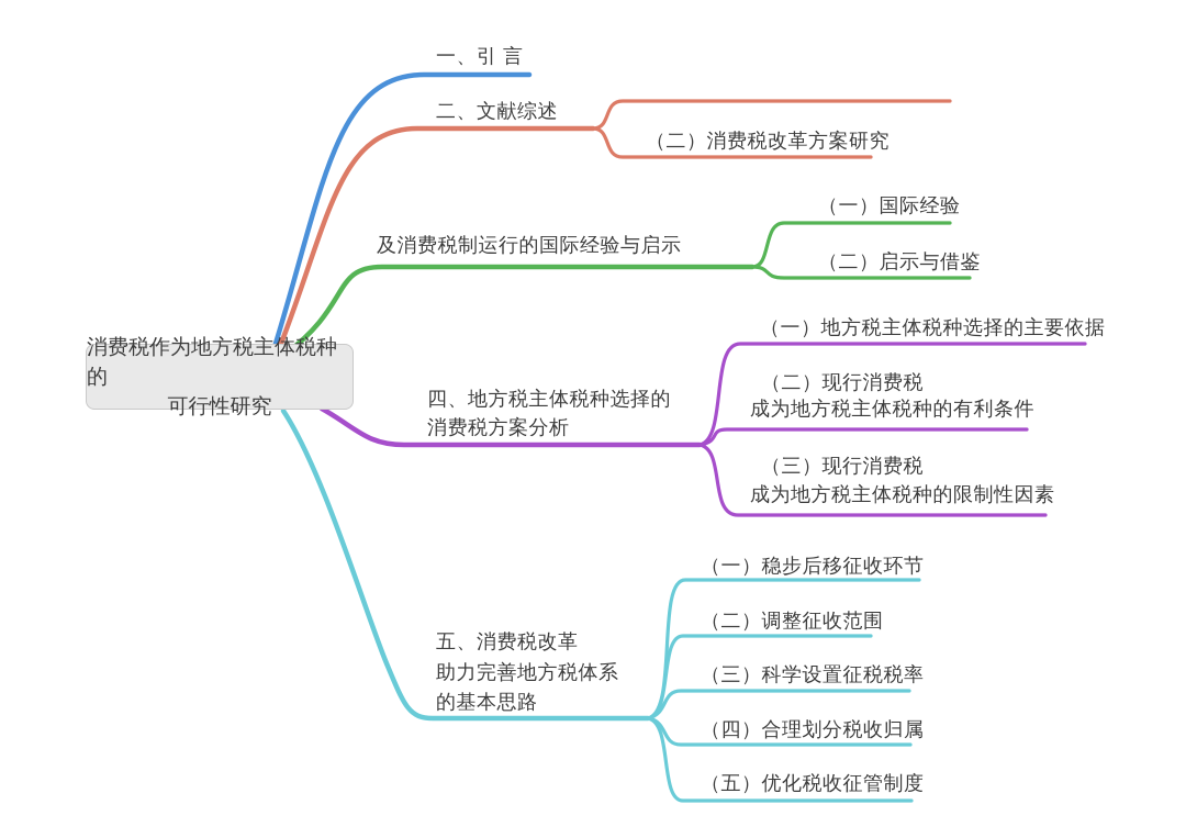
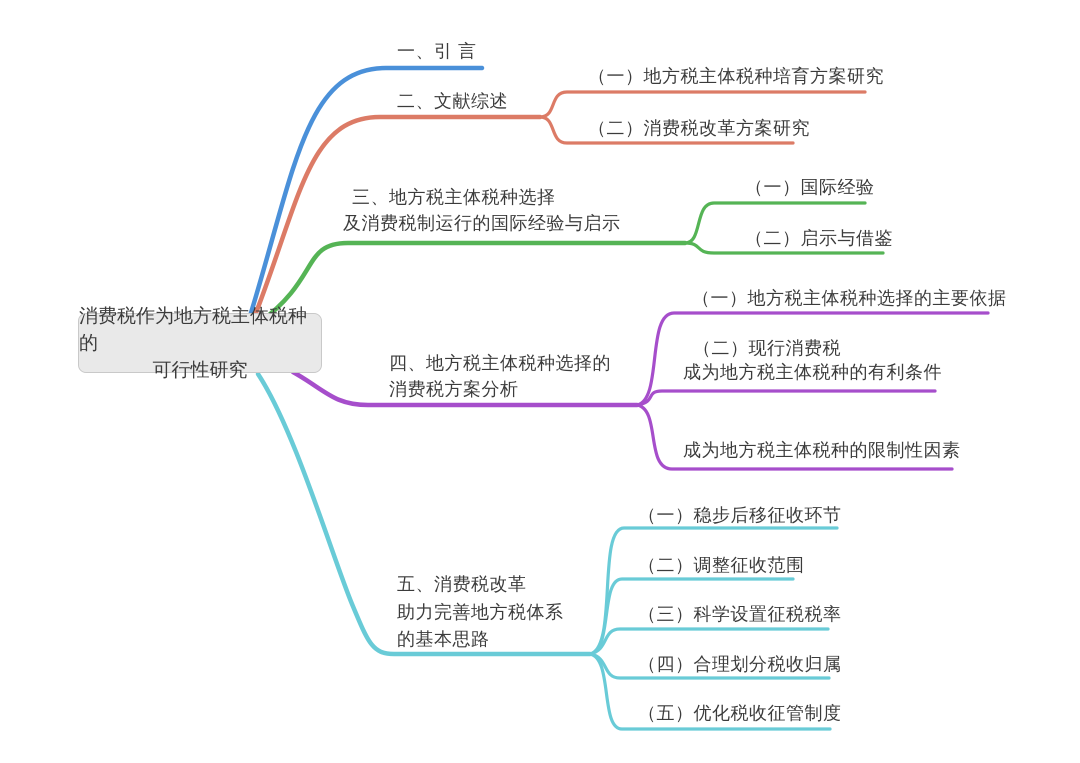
  消费税作为地方税主体税种的
  可行性研究
  一、引 言
  二、文献综述
+ （一）地方税主体税种培育方案研究
  （二）消费税改革方案研究
+ 三、地方税主体税种选择
  及消费税制运行的国际经验与启示
  （一）国际经验
  （二）启示与借鉴
  四、地方税主体税种选择的
  消费税方案分析
  （一）地方税主体税种选择的主要依据
  （二）现行消费税
  成为地方税主体税种的有利条件
- （三）现行消费税
  成为地方税主体税种的限制性因素
  五、消费税改革
  助力完善地方税体系
  的基本思路
  （一）稳步后移征收环节
  （二）调整征收范围
  （三）科学设置征税税率
  （四）合理划分税收归属
  （五）优化税收征管制度
